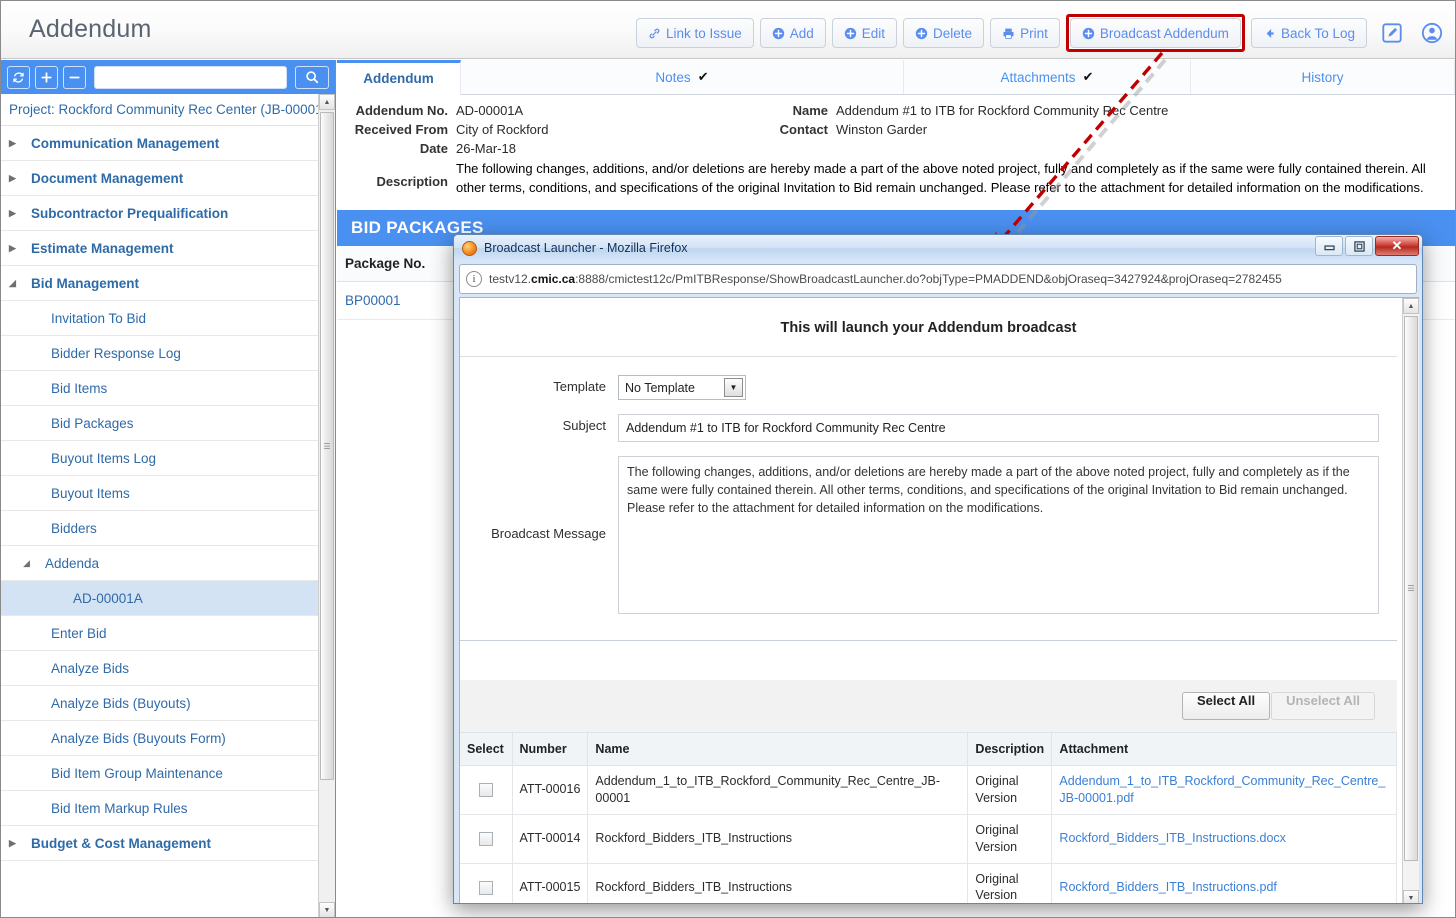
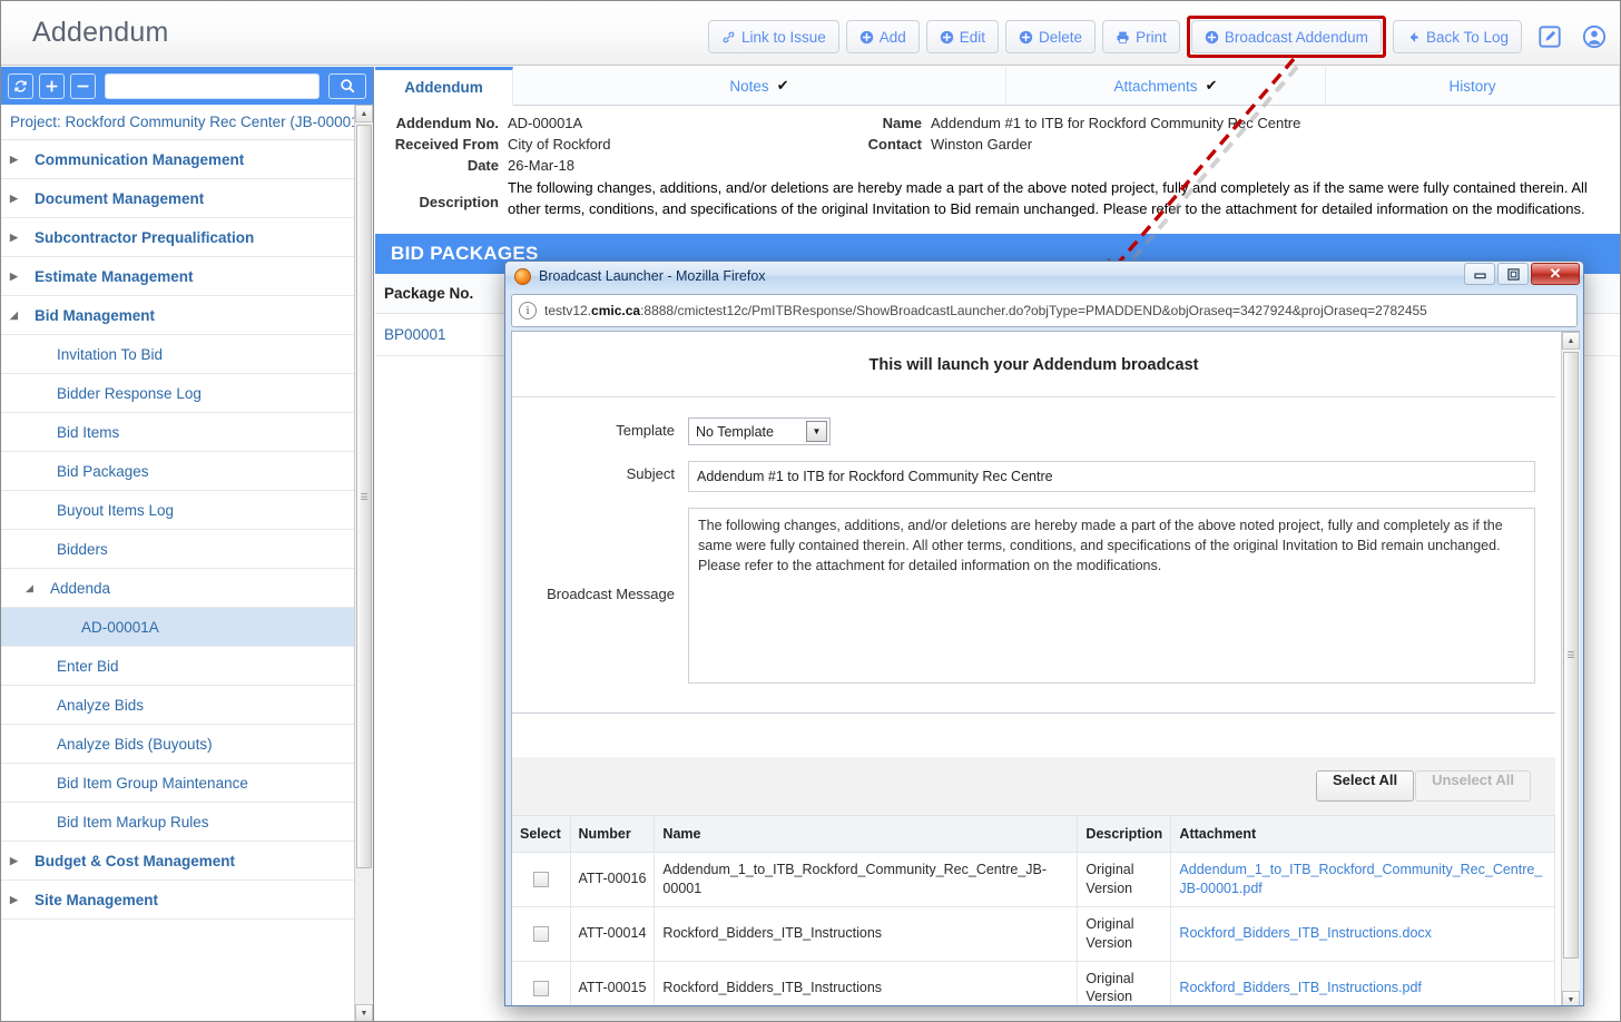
  Addendum
  Link to Issue
  Add
  Edit
  Delete
  Print
  Broadcast Addendum
  Back To Log
  Project: Rockford Community Rec Center (JB-0000
  Communication Management
  Document Management
  Subcontractor Prequalification
  Estimate Management
  Bid Management
  Invitation To Bid
  Bidder Response Log
  Bid Items
  Bid Packages
  Buyout Items Log
- Buyout Items
  Bidders
  Addenda
  AD-00001A
  Enter Bid
  Analyze Bids
  Analyze Bids (Buyouts)
- Analyze Bids (Buyouts Form)
  Bid Item Group Maintenance
  Bid Item Markup Rules
  Budget & Cost Management
+ Site Management
  ☰
  Addendum
  Notes
  ✔
  Attachments
  ✔
  History
  Addendum No.
  AD-00001A
  Name
  Addendum #1 to ITB for Rockford Community Rec Centre
  Received From
  City of Rockford
  Contact
  Winston Garder
  Date
  26-Mar-18
  Description
  The following changes, additions, and/or deletions are hereby made a part of the above noted project, full and completely as if the same were fully contained therein. All other terms, conditions, and specifications of the original Invitation to Bid remain unchanged. Please refer to the attachment for detailed information on the modifications.
  BID PACKAGES
  Package No.
  BP00001
  Broadcast Launcher - Mozilla Firefox
  ✕
  i
  testv12.cmic.ca:8888/cmictest12c/PmITBResponse/ShowBroadcastLauncher.do?objType=PMADDEND&objOraseq=3427924&projOraseq=2782455
  This will launch your Addendum broadcast
  Template
  No Template
  ▼
  Subject
  Addendum #1 to ITB for Rockford Community Rec Centre
  Broadcast Message
  Select All
  Unselect All
  Select	Number	Name	Description	Attachment
  	ATT-00016	Addendum_1_to_ITB_Rockford_Community_Rec_Centre_JB-00001	Original Version	Addendum_1_to_ITB_Rockford_Community_Rec_Centre_JB-00001.pdf
  	ATT-00014	Rockford_Bidders_ITB_Instructions	Original Version	Rockford_Bidders_ITB_Instructions.docx
  	ATT-00015	Rockford_Bidders_ITB_Instructions	Original Version	Rockford_Bidders_ITB_Instructions.pdf
  ☰
